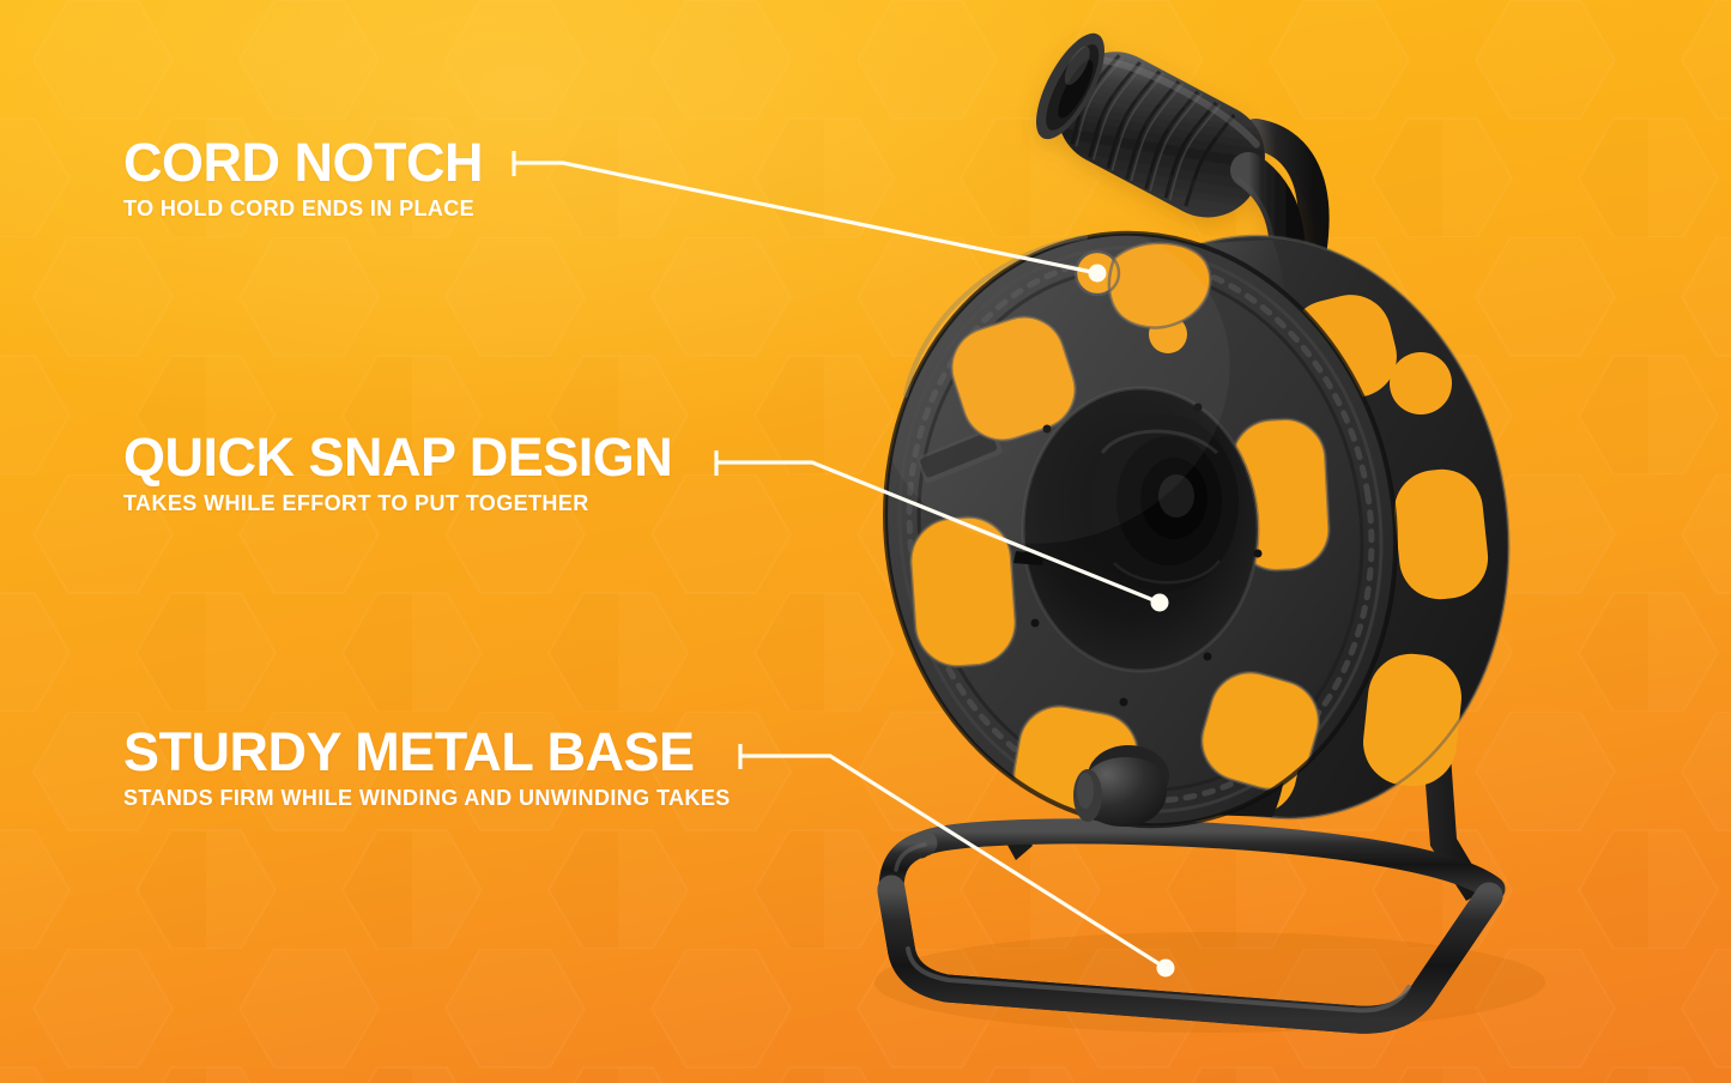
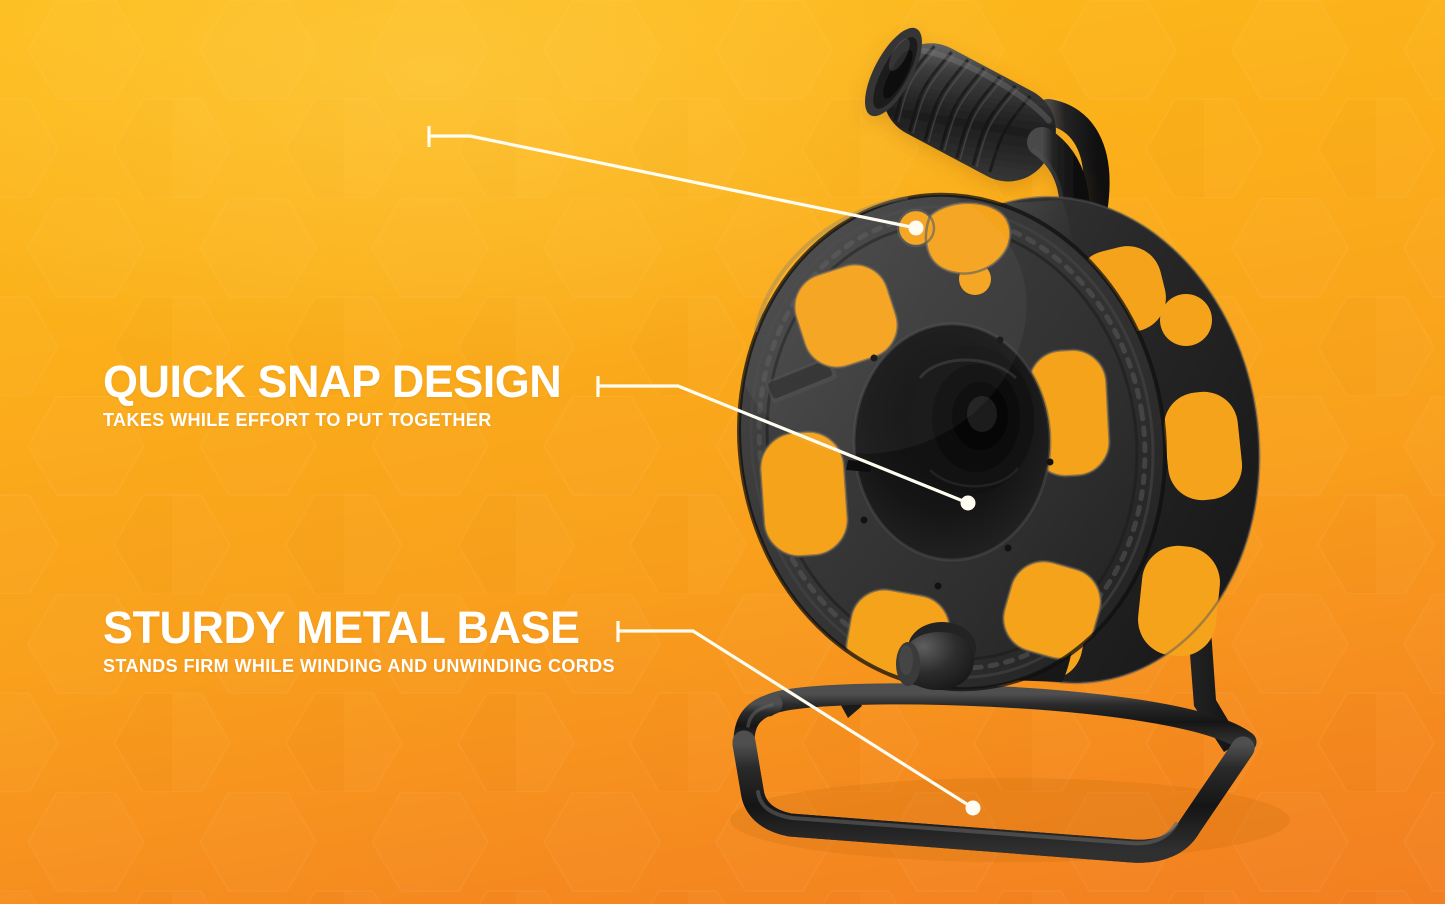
- CORD NOTCH
- TO HOLD CORD ENDS IN PLACE
  QUICK SNAP DESIGN
  TAKES WHILE EFFORT TO PUT TOGETHER
  STURDY METAL BASE
- STANDS FIRM WHILE WINDING AND UNWINDING TAKES
+ STANDS FIRM WHILE WINDING AND UNWINDING CORDS
